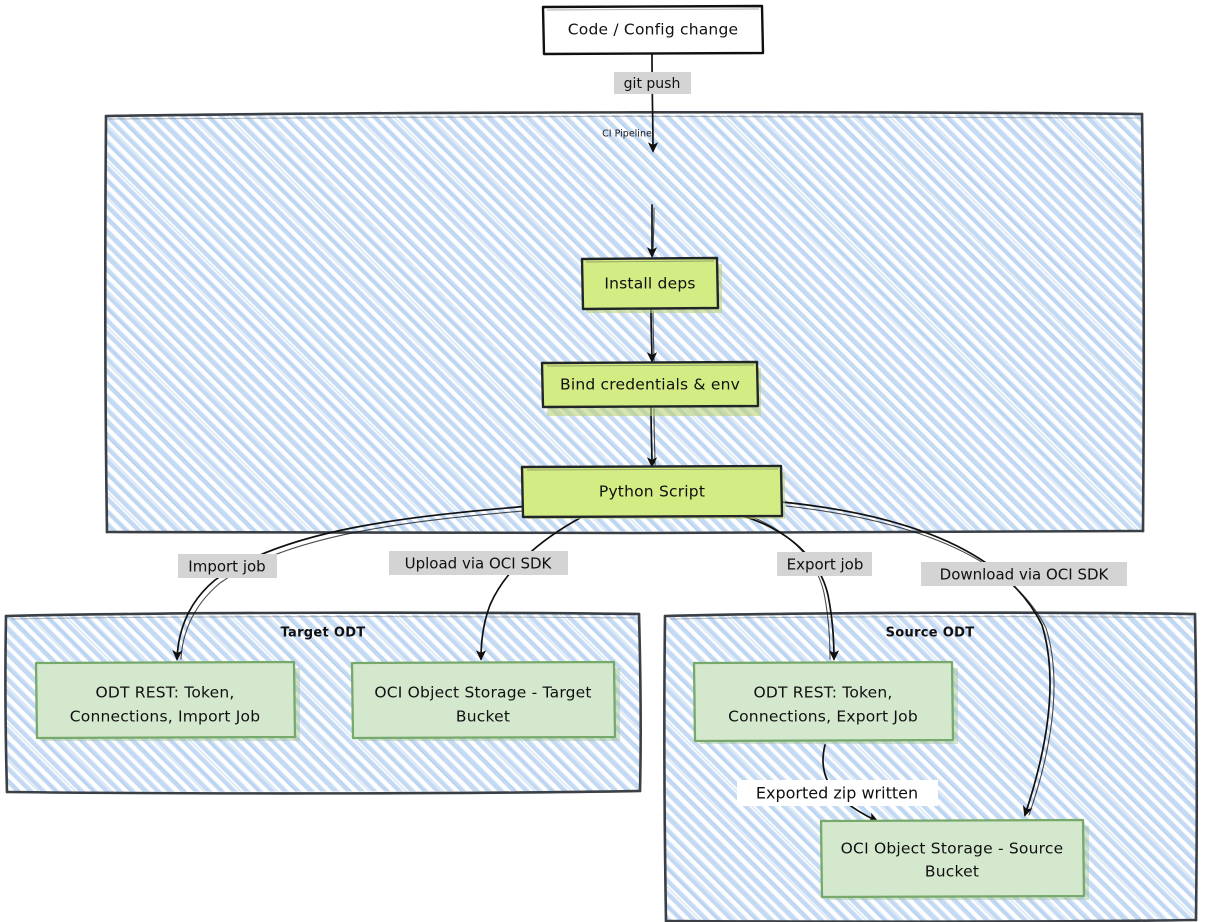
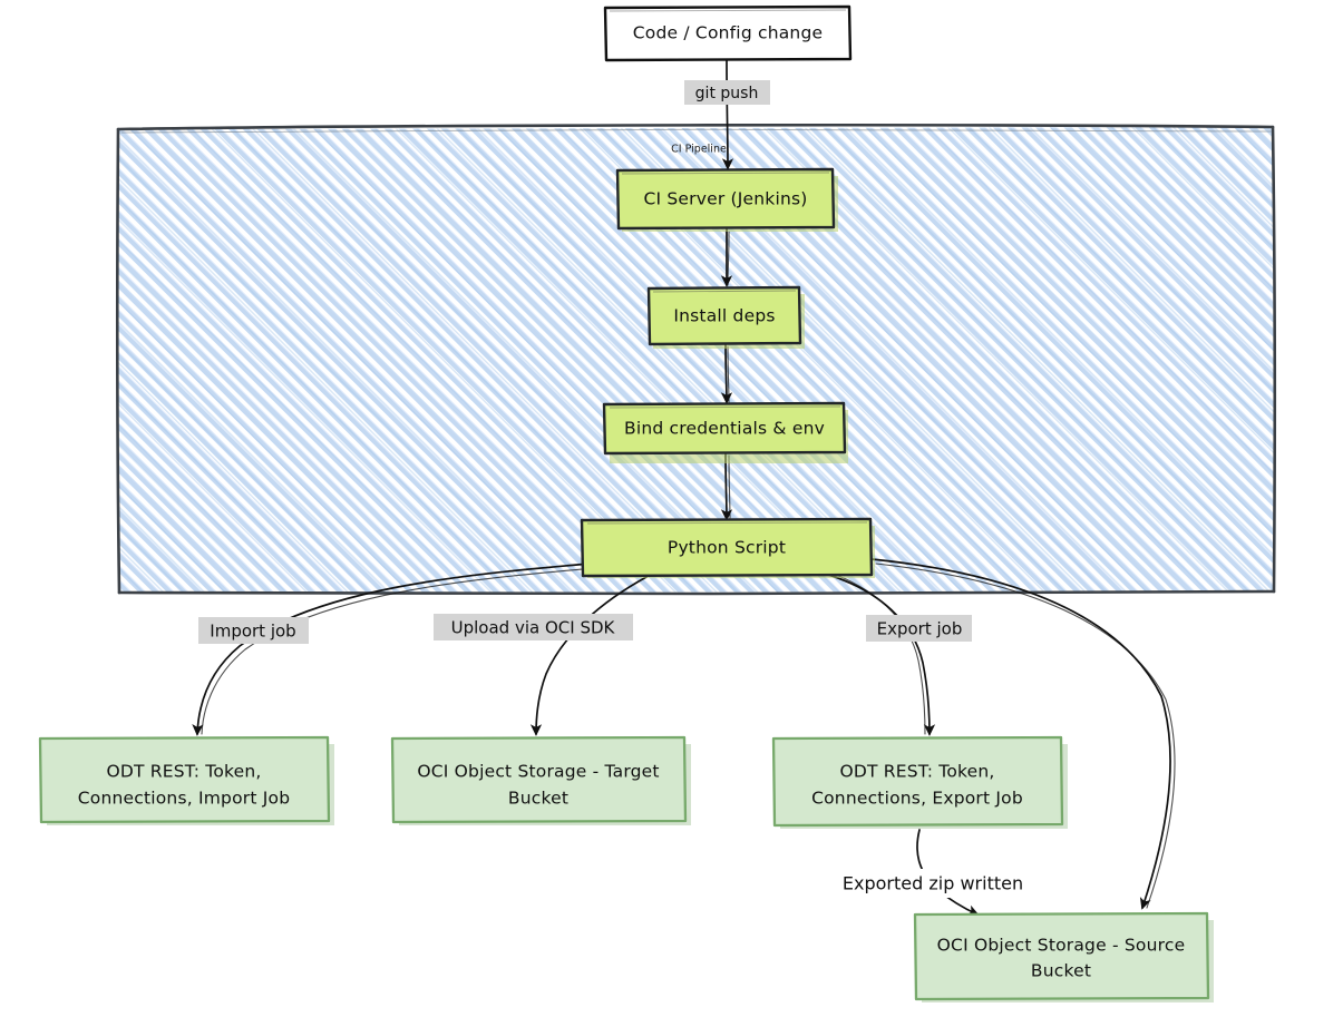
  CI Pipeline
- Target ODT
- Source ODT
  Code / Config change
+ CI Server (Jenkins)
  Install deps
  Bind credentials & env
  Python Script
  ODT REST: Token,
  Connections, Import Job
  OCI Object Storage - Target
  Bucket
  ODT REST: Token,
  Connections, Export Job
  OCI Object Storage - Source
  Bucket
  git push
  Import job
  Upload via OCI SDK
  Export job
- Download via OCI SDK
  Exported zip written
